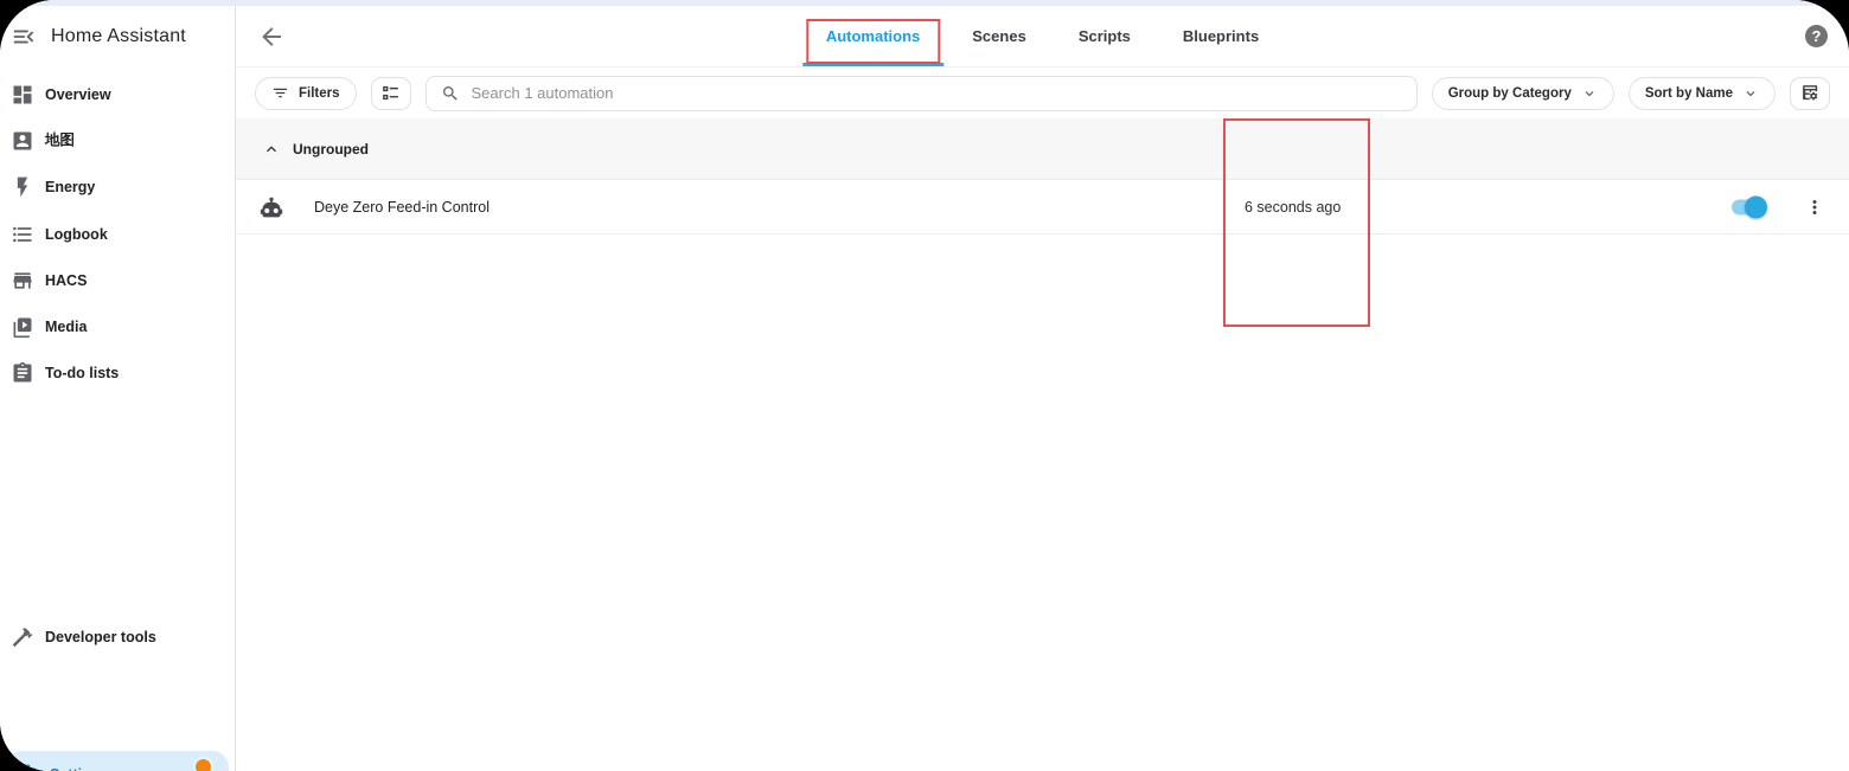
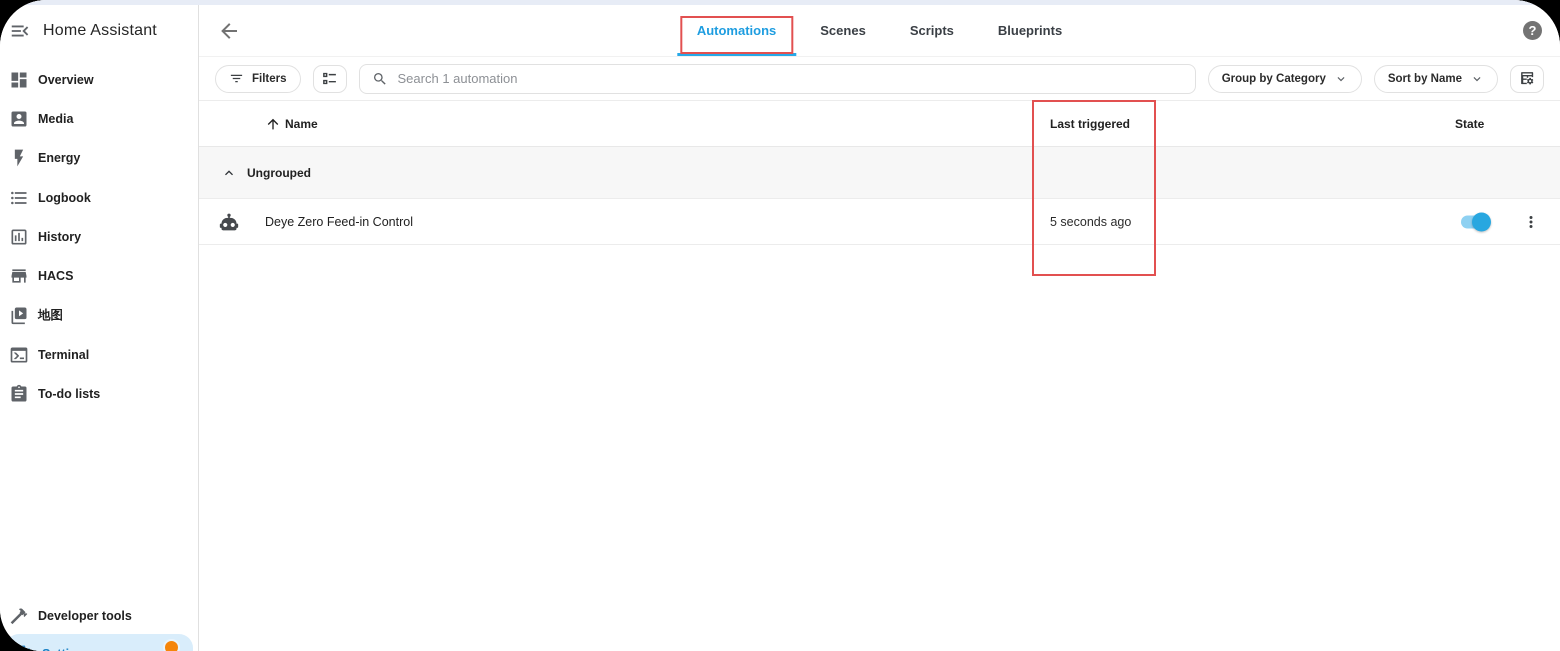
  Home Assistant
  Overview
- 地图
+ Media
  Energy
  Logbook
+ History
  HACS
- Media
+ 地图
+ Terminal
  To-do lists
  Developer tools
  Automations
  Scenes
  Scripts
  Blueprints
  ?
  Filters
  Search 1 automation
  Group by Category
  Sort by Name
+ Name
+ Last triggered
+ State
  Ungrouped
  Deye Zero Feed-in Control
- 6 seconds ago
+ 5 seconds ago
